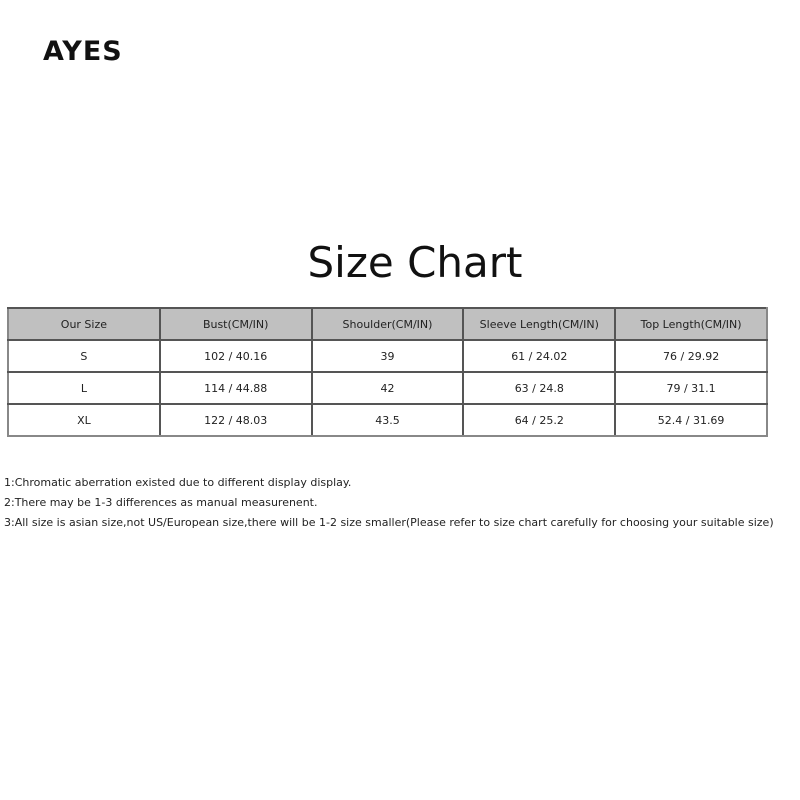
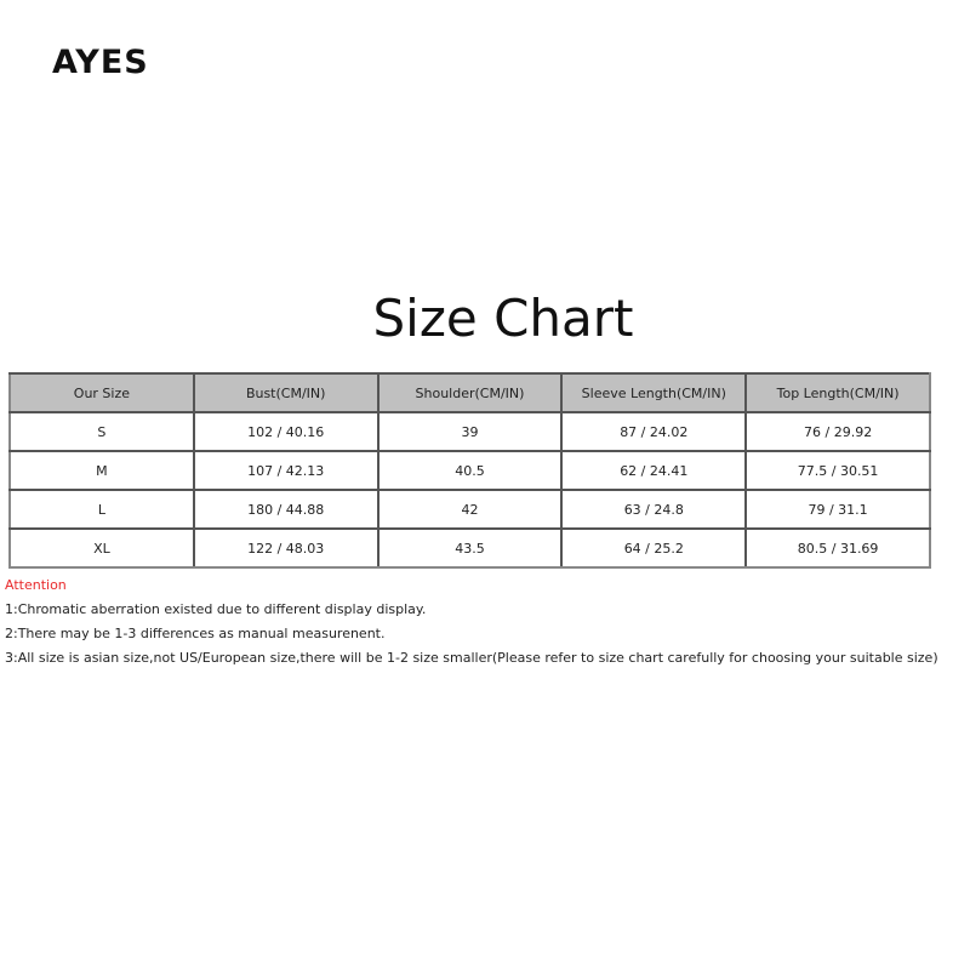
  AYES
  Size Chart
  Our Size	Bust(CM/IN)	Shoulder(CM/IN)	Sleeve Length(CM/IN)	Top Length(CM/IN)
- S	102 / 40.16	39	61 / 24.02	76 / 29.92
+ S	102 / 40.16	39	87 / 24.02	76 / 29.92
+ M	107 / 42.13	40.5	62 / 24.41	77.5 / 30.51
- L	114 / 44.88	42	63 / 24.8	79 / 31.1
+ L	180 / 44.88	42	63 / 24.8	79 / 31.1
- XL	122 / 48.03	43.5	64 / 25.2	52.4 / 31.69
+ XL	122 / 48.03	43.5	64 / 25.2	80.5 / 31.69
+ Attention
  1:Chromatic aberration existed due to different display display.
  2:There may be 1-3 differences as manual measurenent.
  3:All size is asian size,not US/European size,there will be 1-2 size smaller(Please refer to size chart carefully for choosing your suitable size)
